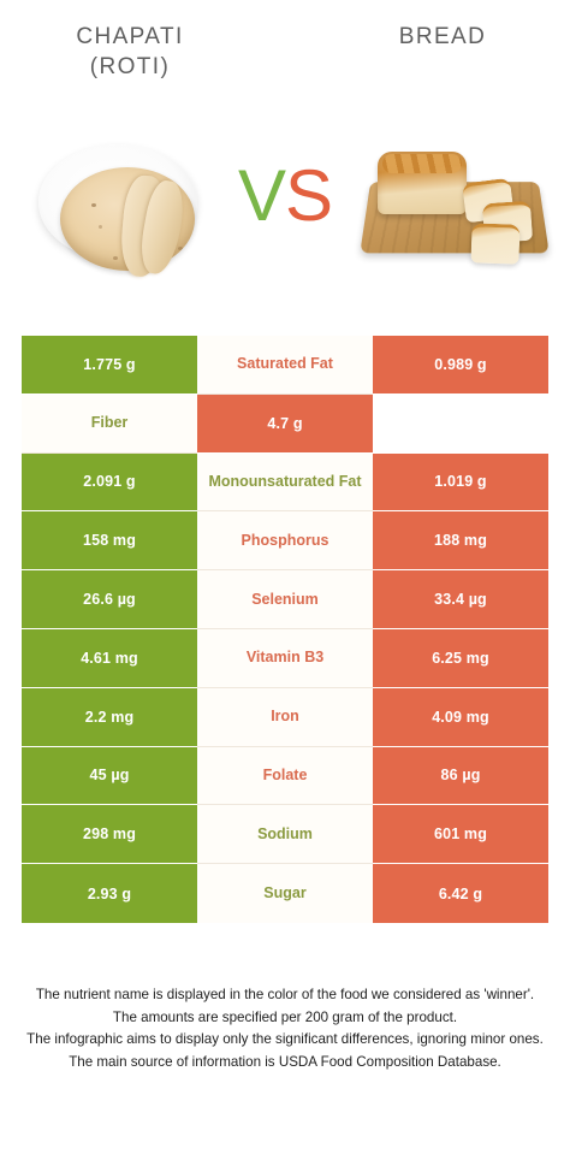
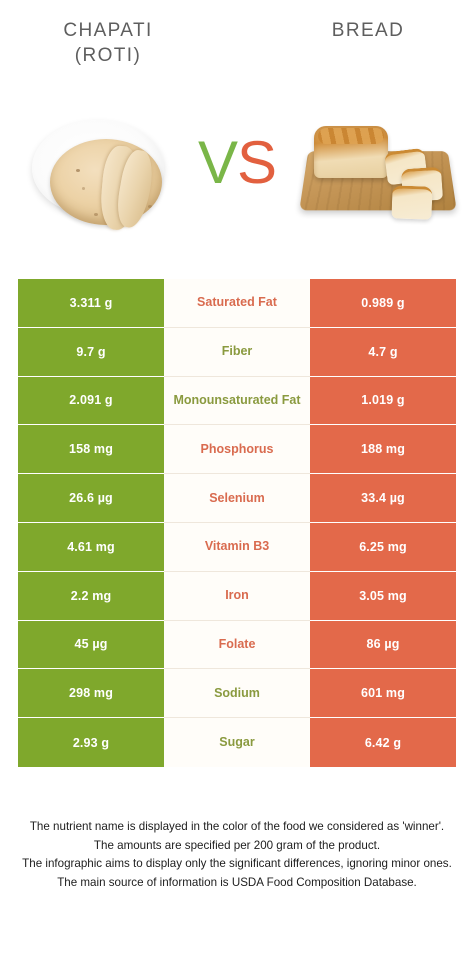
  CHAPATI
  (ROTI)
  BREAD
  VS
- 1.775 g
+ 3.311 g
  Saturated Fat
  0.989 g
+ 9.7 g
  Fiber
  4.7 g
  2.091 g
  Monounsaturated Fat
  1.019 g
  158 mg
  Phosphorus
  188 mg
  26.6 µg
  Selenium
  33.4 µg
  4.61 mg
  Vitamin B3
  6.25 mg
  2.2 mg
  Iron
- 4.09 mg
+ 3.05 mg
  45 µg
  Folate
  86 µg
  298 mg
  Sodium
  601 mg
  2.93 g
  Sugar
  6.42 g
  The nutrient name is displayed in the color of the food we considered as 'winner'.
  The amounts are specified per 200 gram of the product.
  The infographic aims to display only the significant differences, ignoring minor ones.
  The main source of information is USDA Food Composition Database.
